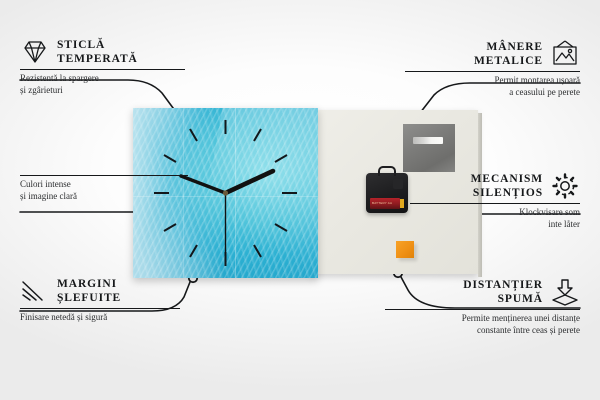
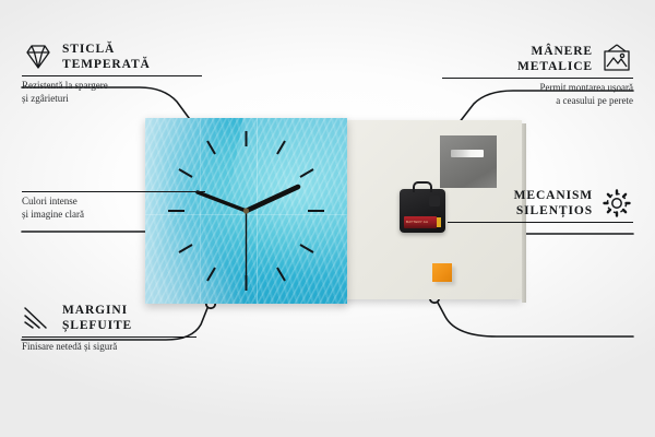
  STICLĂ
  TEMPERATĂ
  Rezistentă la spargere
  și zgârieturi
  Culori intense
  și imagine clară
  MARGINI
  ȘLEFUITE
  Finisare netedă și sigură
  MÂNERE
  METALICE
  Permit montarea ușoară
  a ceasului pe perete
  MECANISM
  SILENȚIOS
- Klockvisare som
- inte låter
- DISTANȚIER
- SPUMĂ
- Permite menținerea unei distanțe
- constante între ceas și perete
